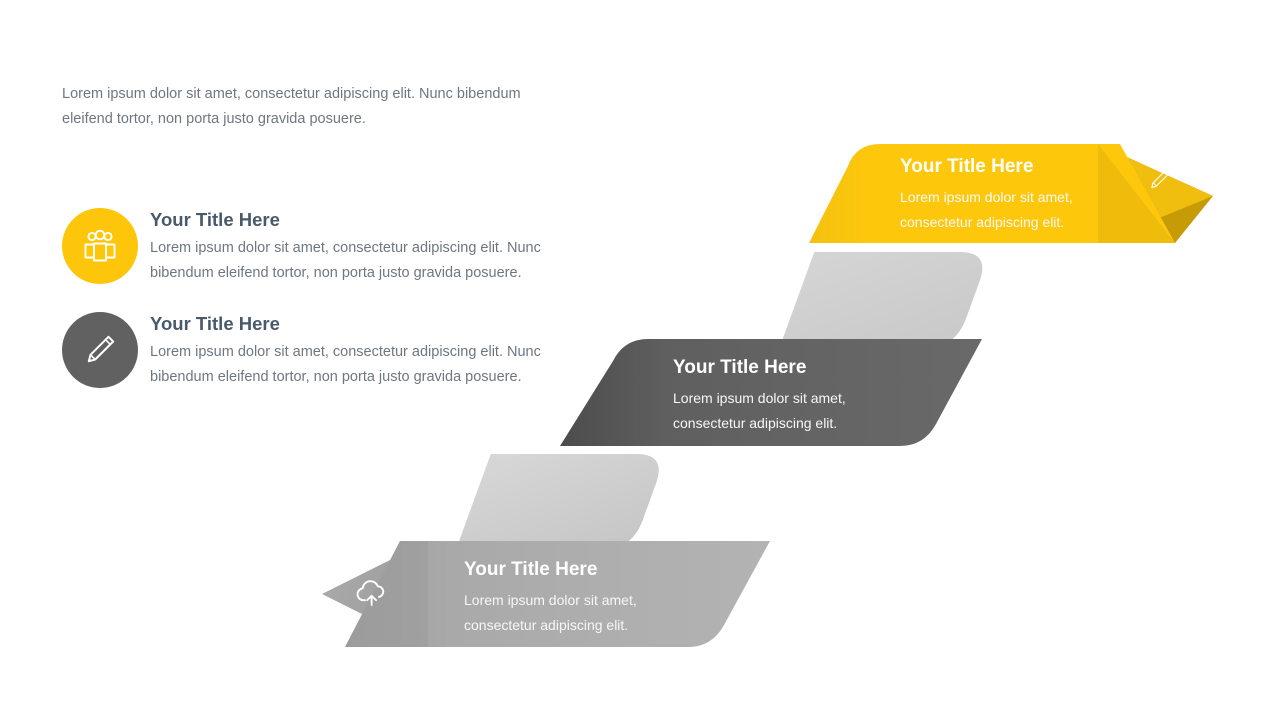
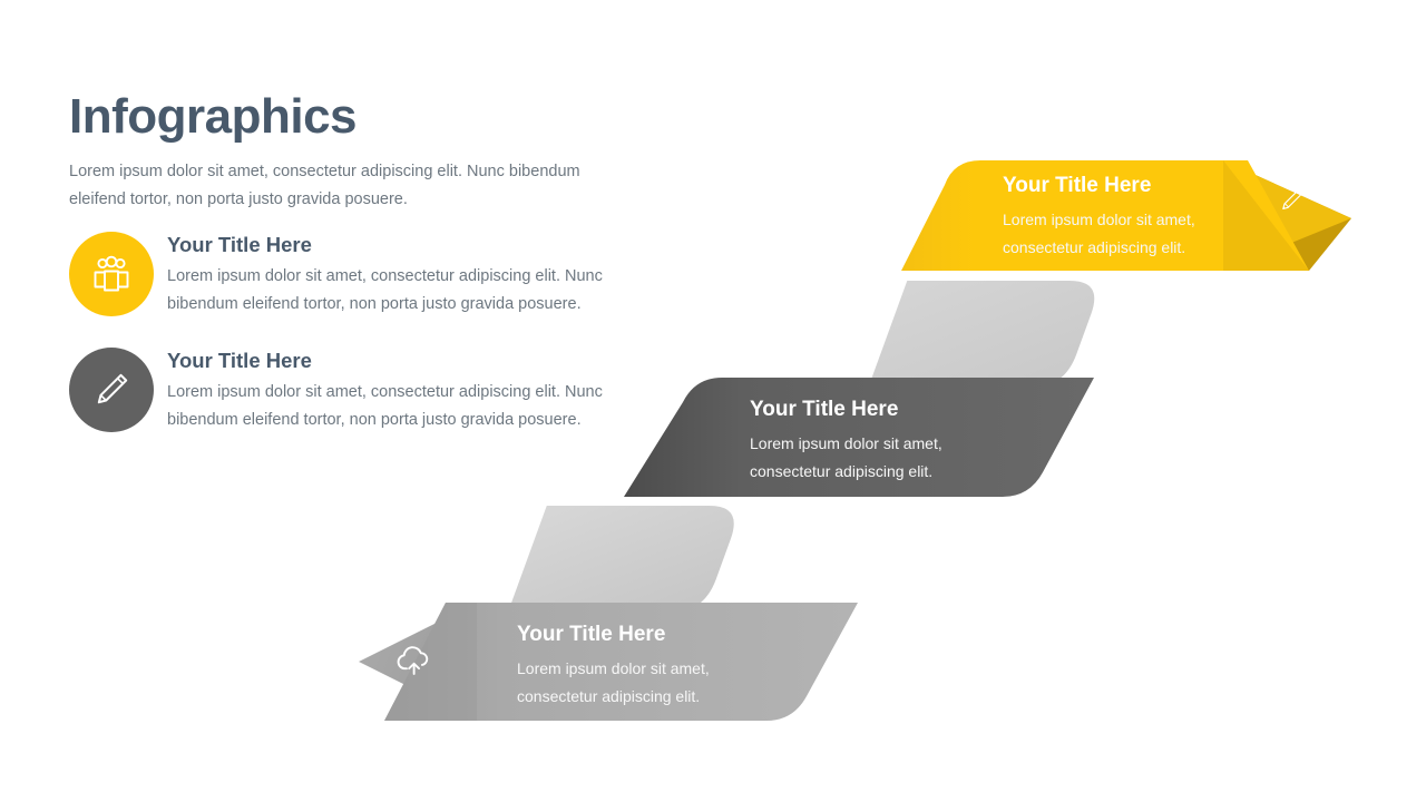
+ Infographics
  Lorem ipsum dolor sit amet, consectetur adipiscing elit. Nunc bibendum eleifend tortor, non porta justo gravida posuere.
  Your Title Here
  Lorem ipsum dolor sit amet, consectetur adipiscing elit. Nunc bibendum eleifend tortor, non porta justo gravida posuere.
  Your Title Here
  Lorem ipsum dolor sit amet, consectetur adipiscing elit. Nunc bibendum eleifend tortor, non porta justo gravida posuere.
  Your Title Here
  Lorem ipsum dolor sit amet,
  consectetur adipiscing elit.
  Your Title Here
  Lorem ipsum dolor sit amet,
  consectetur adipiscing elit.
  Your Title Here
  Lorem ipsum dolor sit amet,
  consectetur adipiscing elit.
